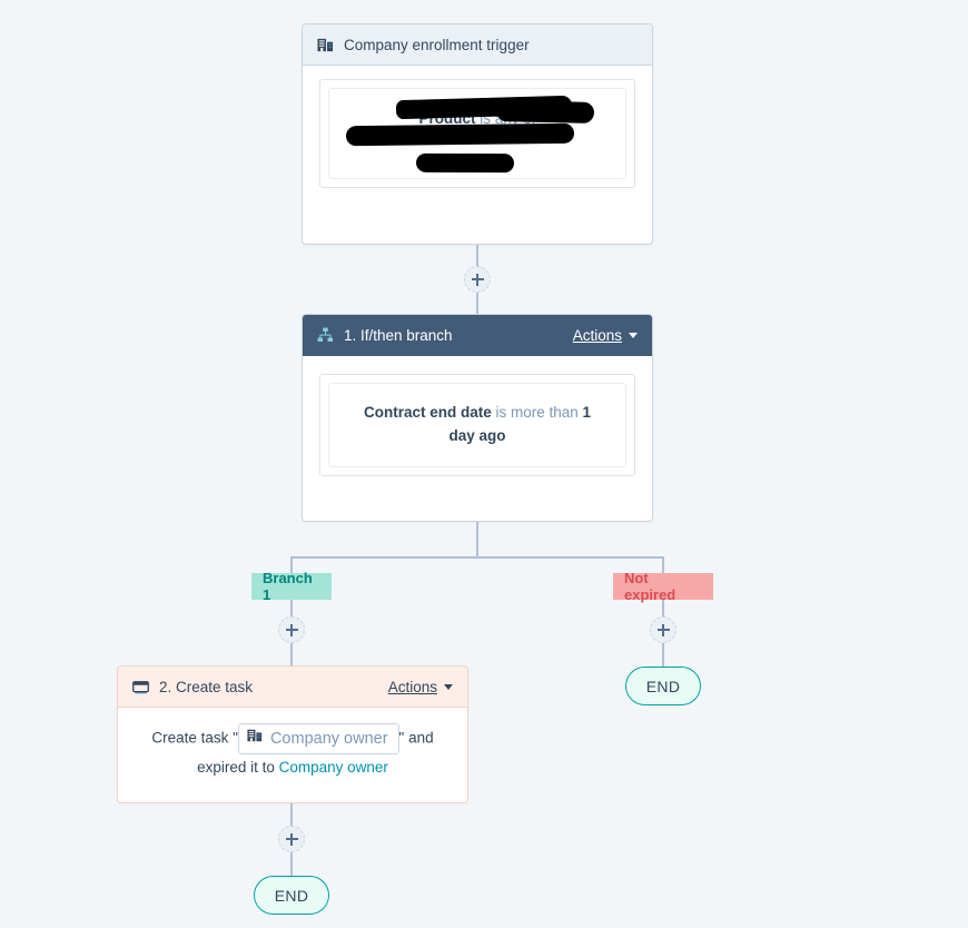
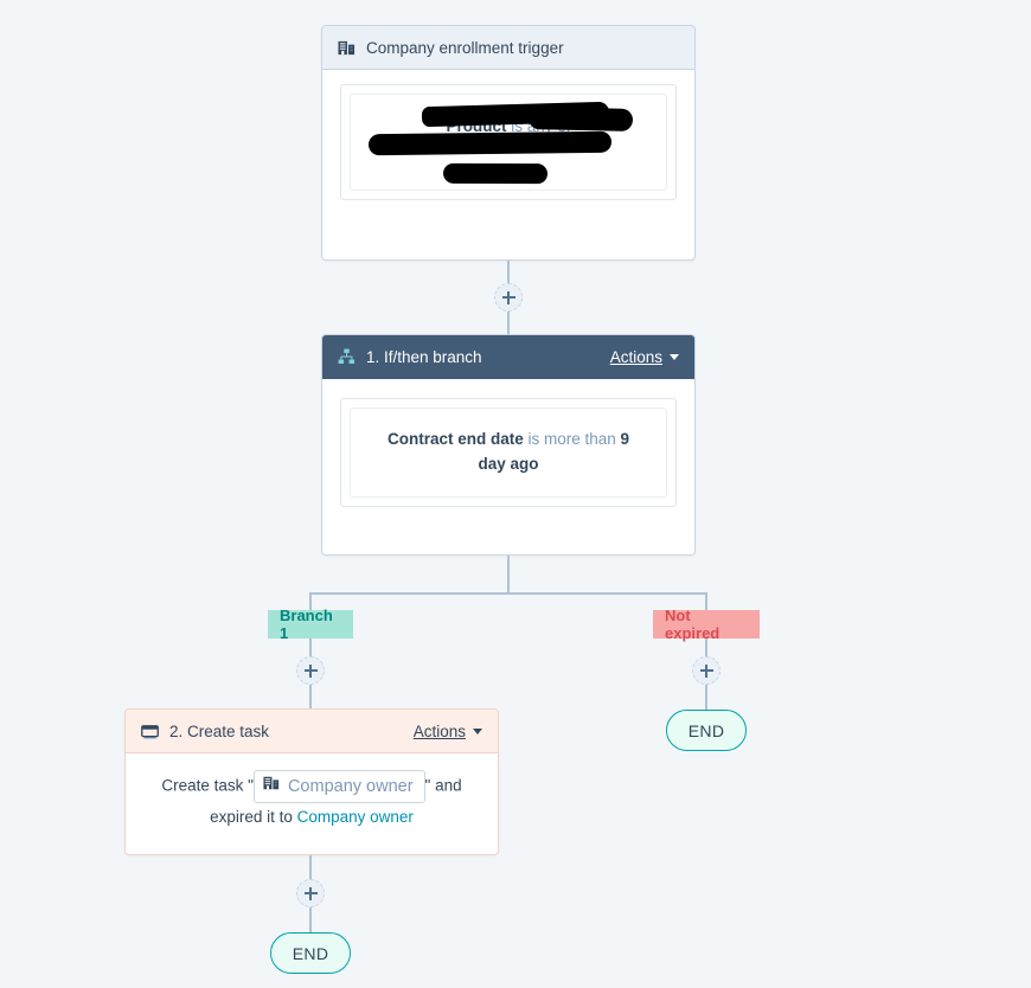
  Company enrollment trigger
  1. If/then branch
  Actions
- Contract end date is more than 1 day ago
+ Contract end date is more than 9 day ago
  Branch 1
  Not expired
  END
  2. Create task
  Actions
  Create task "
  Company owner
  " and expired it to Company owner
  END
